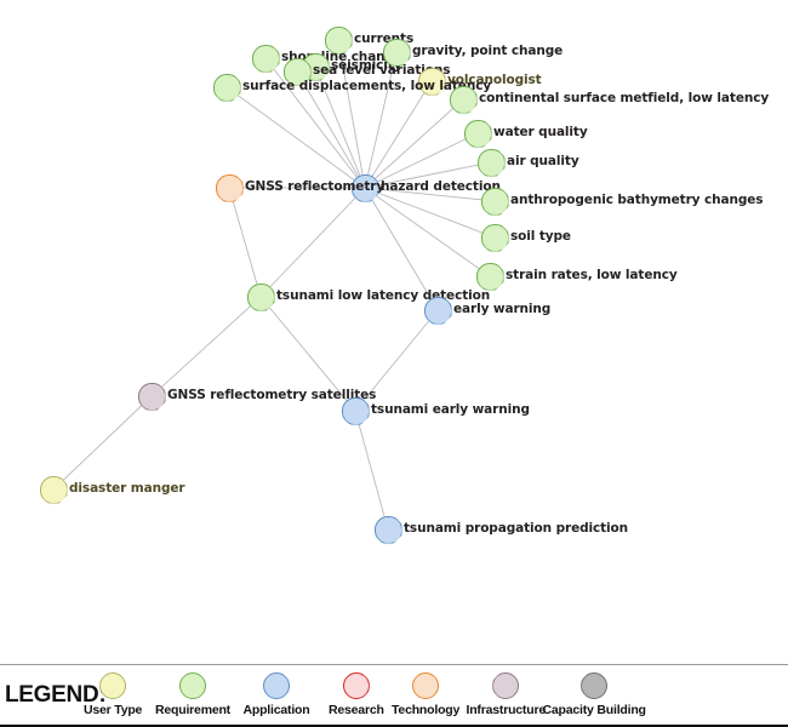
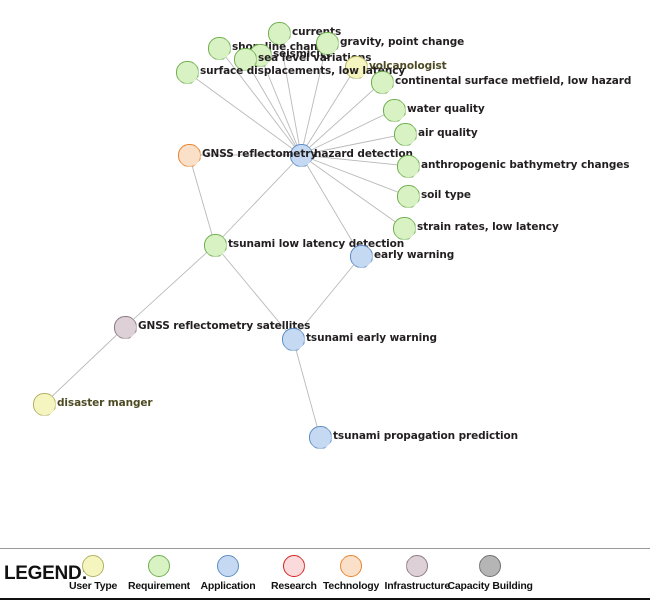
  currets
  seismici
  sea level variats
  gravity, point change
  volcanologist
  surface displacements, low latncy
- continental surface metfield, low latency
+ continental surface metfield, low hazard
  water quality
  air quality
  hazard detection
  GNSS reflectometry
  anthropogenic bathymetry changes
  soil type
  strain rates, low latency
  tsunami low latency detection
  early warning
  GNSS reflectometry satellites
  tsunami early warning
  disaster manger
  tsunami propagation prediction
  LEGEND:
  User Type
  Requirement
  Application
  Research
  Technology
  Infrastructure
  Capacity Building
